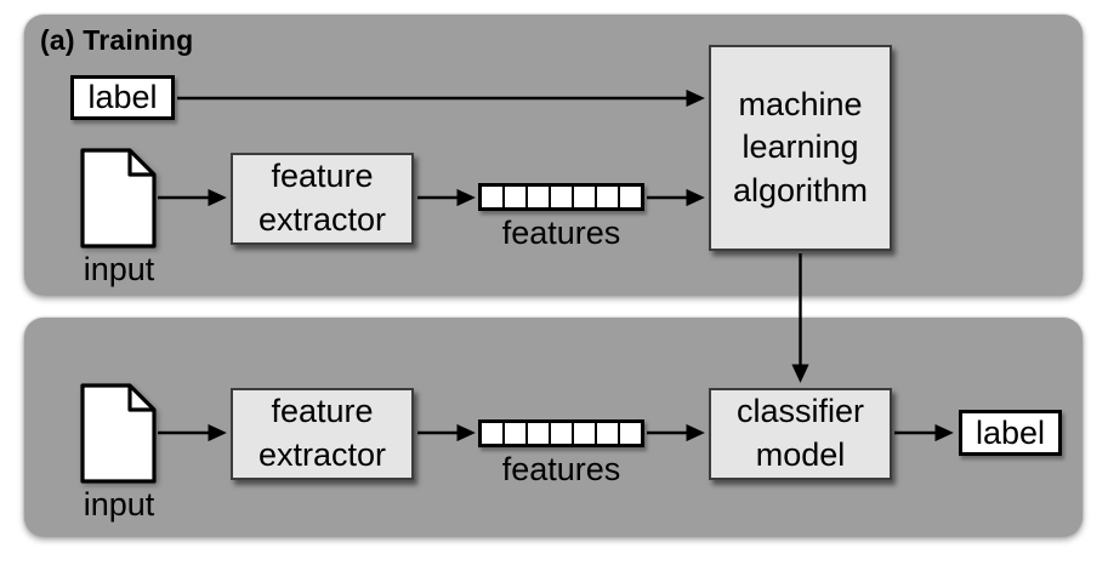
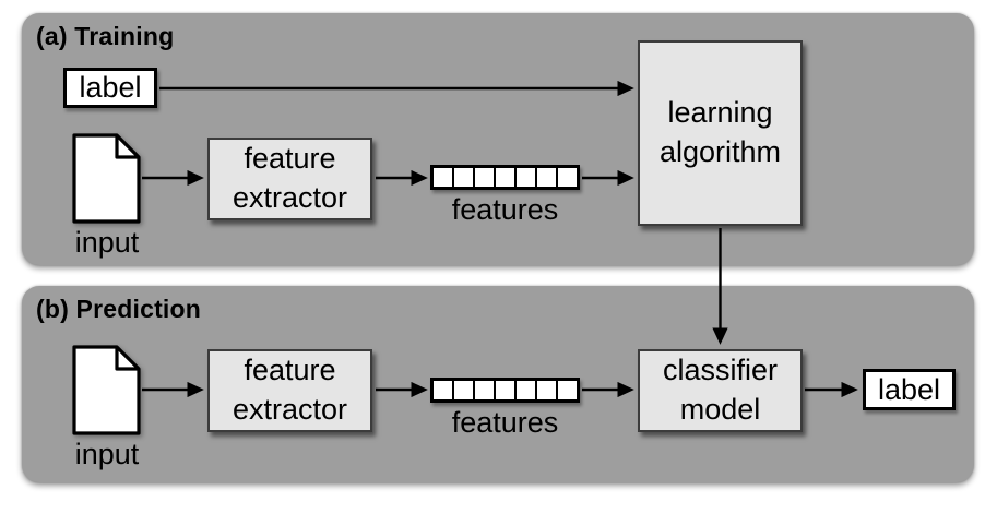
  (a) Training
  label
  input
  feature
  extractor
  features
- machine
  learning
  algorithm
+ (b) Prediction
  input
  feature
  extractor
  features
  classifier
  model
  label
